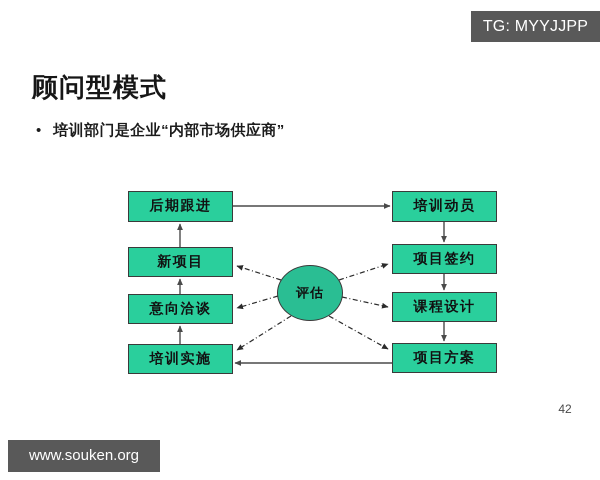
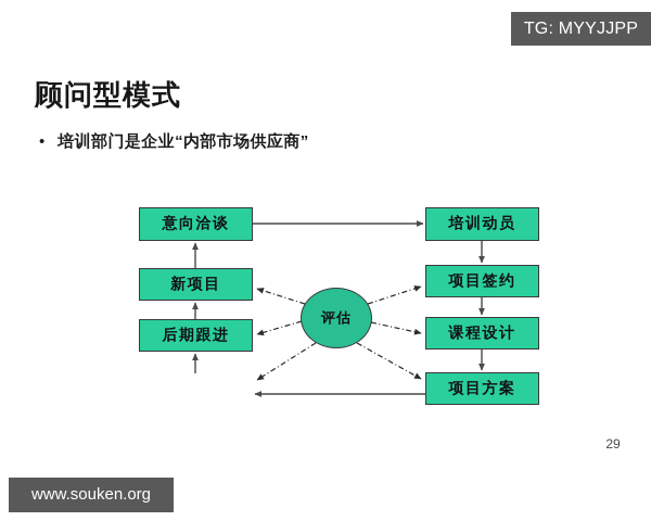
  TG: MYYJJPP
  顾问型模式
  •
  培训部门是企业“内部市场供应商”
- 后期跟进
+ 意向洽谈
  新项目
- 意向洽谈
+ 后期跟进
- 培训实施
  培训动员
  项目签约
  课程设计
  项目方案
  评估
- 42
+ 29
  www.souken.org
